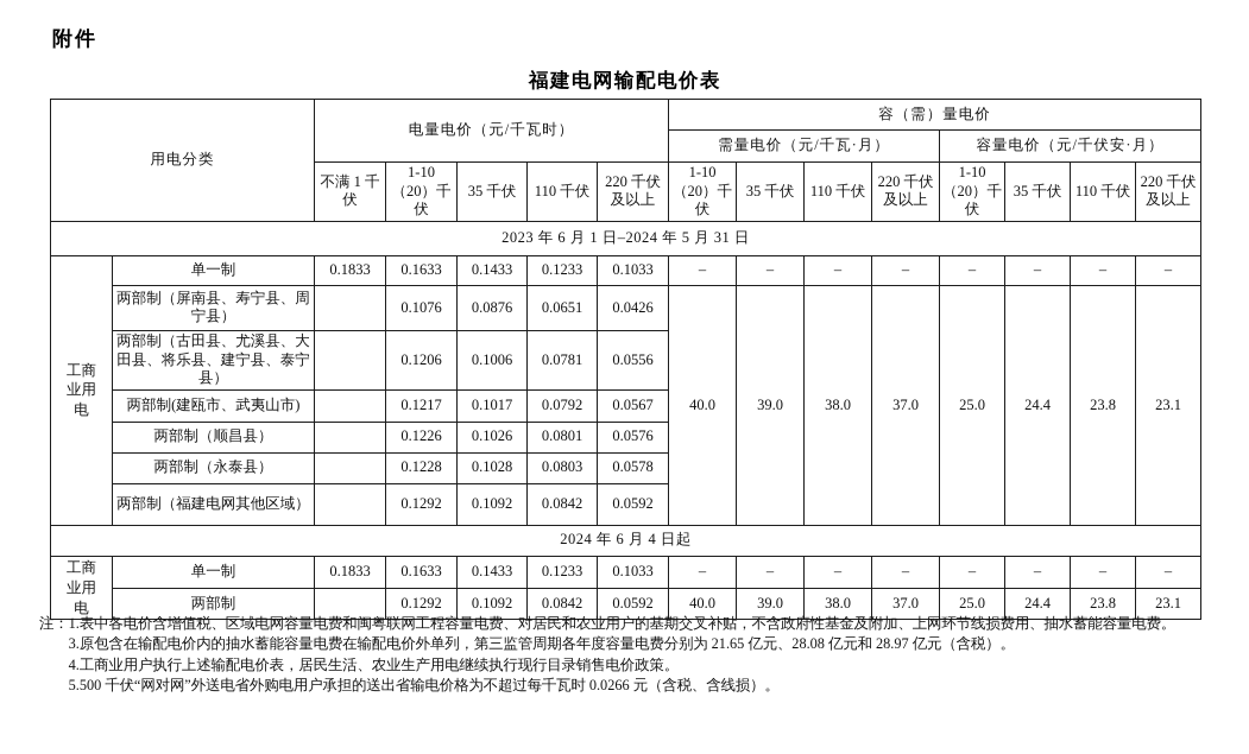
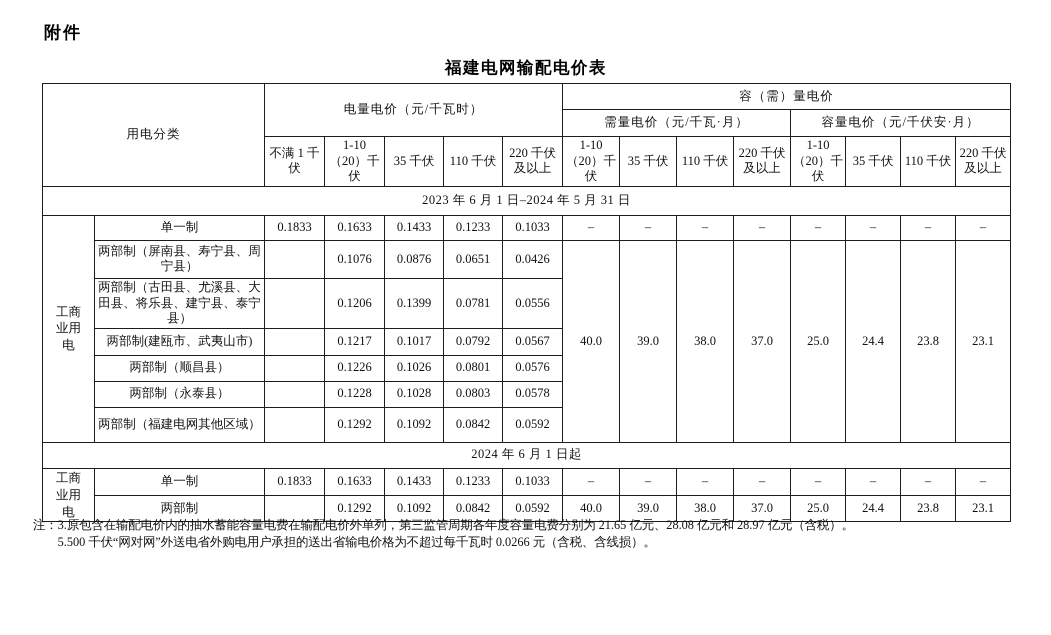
  附件
  福建电网输配电价表
  用电分类	电量电价（元/千瓦时）	容（需）量电价
  需量电价（元/千瓦·月）	容量电价（元/千伏安·月）
  不满 1 千伏	1-10（20）千伏	35 千伏	110 千伏	220 千伏及以上	1-10（20）千伏	35 千伏	110 千伏	220 千伏及以上	1-10（20）千伏	35 千伏	110 千伏	220 千伏及以上
  2023 年 6 月 1 日–2024 年 5 月 31 日
  工商业用电	单一制	0.1833	0.1633	0.1433	0.1233	0.1033	–	–	–	–	–	–	–	–
  两部制（屏南县、寿宁县、周宁县）		0.1076	0.0876	0.0651	0.0426	40.0	39.0	38.0	37.0	25.0	24.4	23.8	23.1
- 两部制（古田县、尤溪县、大田县、将乐县、建宁县、泰宁县）		0.1206	0.1006	0.0781	0.0556
+ 两部制（古田县、尤溪县、大田县、将乐县、建宁县、泰宁县）		0.1206	0.1399	0.0781	0.0556
  两部制(建瓯市、武夷山市)		0.1217	0.1017	0.0792	0.0567
  两部制（顺昌县）		0.1226	0.1026	0.0801	0.0576
  两部制（永泰县）		0.1228	0.1028	0.0803	0.0578
  两部制（福建电网其他区域）		0.1292	0.1092	0.0842	0.0592
- 2024 年 6 月 4 日起
+ 2024 年 6 月 1 日起
  工商业用电	单一制	0.1833	0.1633	0.1433	0.1233	0.1033	–	–	–	–	–	–	–	–
  两部制		0.1292	0.1092	0.0842	0.0592	40.0	39.0	38.0	37.0	25.0	24.4	23.8	23.1
  注：
- 1.表中各电价含增值税、区域电网容量电费和闽粤联网工程容量电费、对居民和农业用户的基期交叉补贴，不含政府性基金及附加、上网环节线损费用、抽水蓄能容量电费。
  3.原包含在输配电价内的抽水蓄能容量电费在输配电价外单列，第三监管周期各年度容量电费分别为 21.65 亿元、28.08 亿元和 28.97 亿元（含税）。
- 4.工商业用户执行上述输配电价表，居民生活、农业生产用电继续执行现行目录销售电价政策。
  5.500 千伏“网对网”外送电省外购电用户承担的送出省输电价格为不超过每千瓦时 0.0266 元（含税、含线损）。
